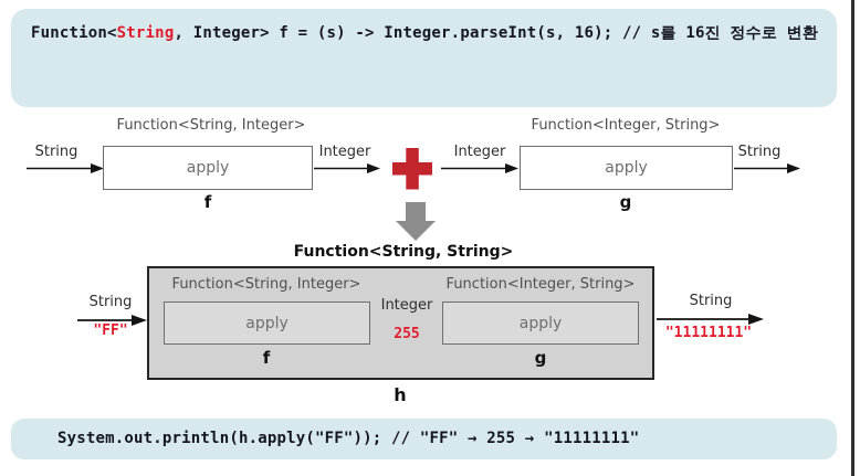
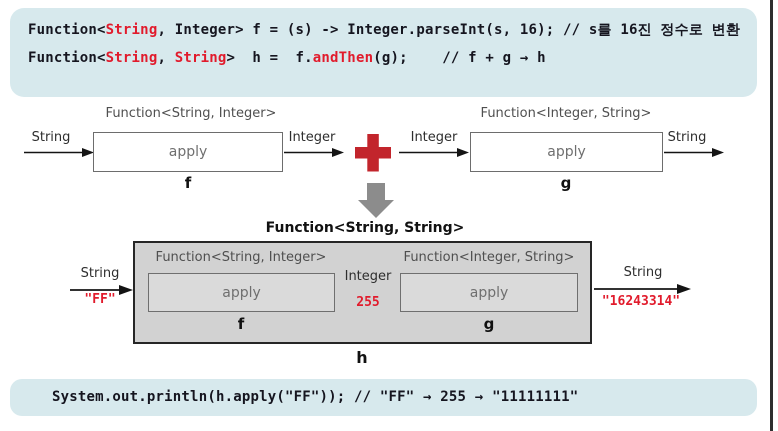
  Function<String, Integer> f = (s) -> Integer.parseInt(s, 16); // s를 16진 정수로 변환
+ Function<String, String> h = f.andThen(g); // f + g → h
  Function<String, Integer>
  String
  apply
  Integer
  f
  Function<Integer, String>
  Integer
  apply
  String
  g
  Function<String, String>
  Function<String, Integer>
  apply
  f
  Integer
  255
  Function<Integer, String>
  apply
  g
  h
  String
  "FF"
  String
- "11111111"
+ "16243314"
  System.out.println(h.apply("FF")); // "FF" → 255 → "11111111"
